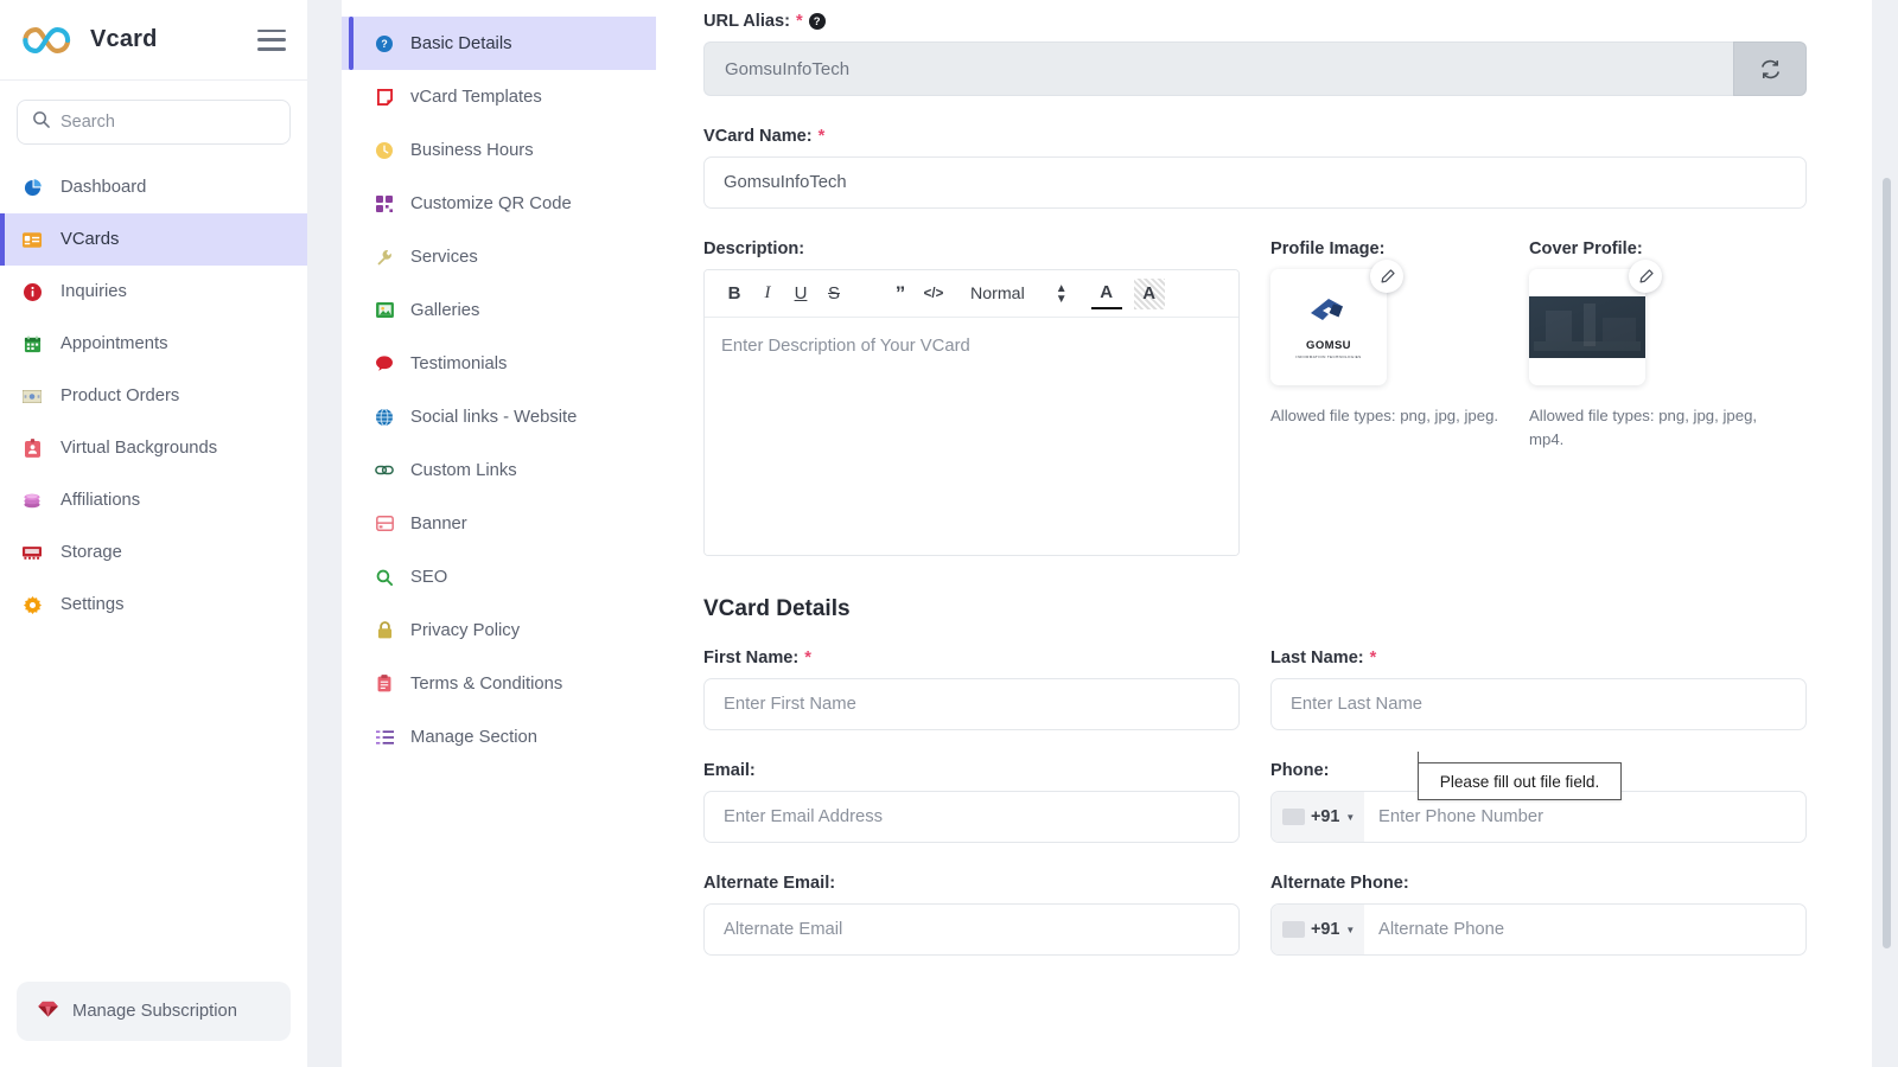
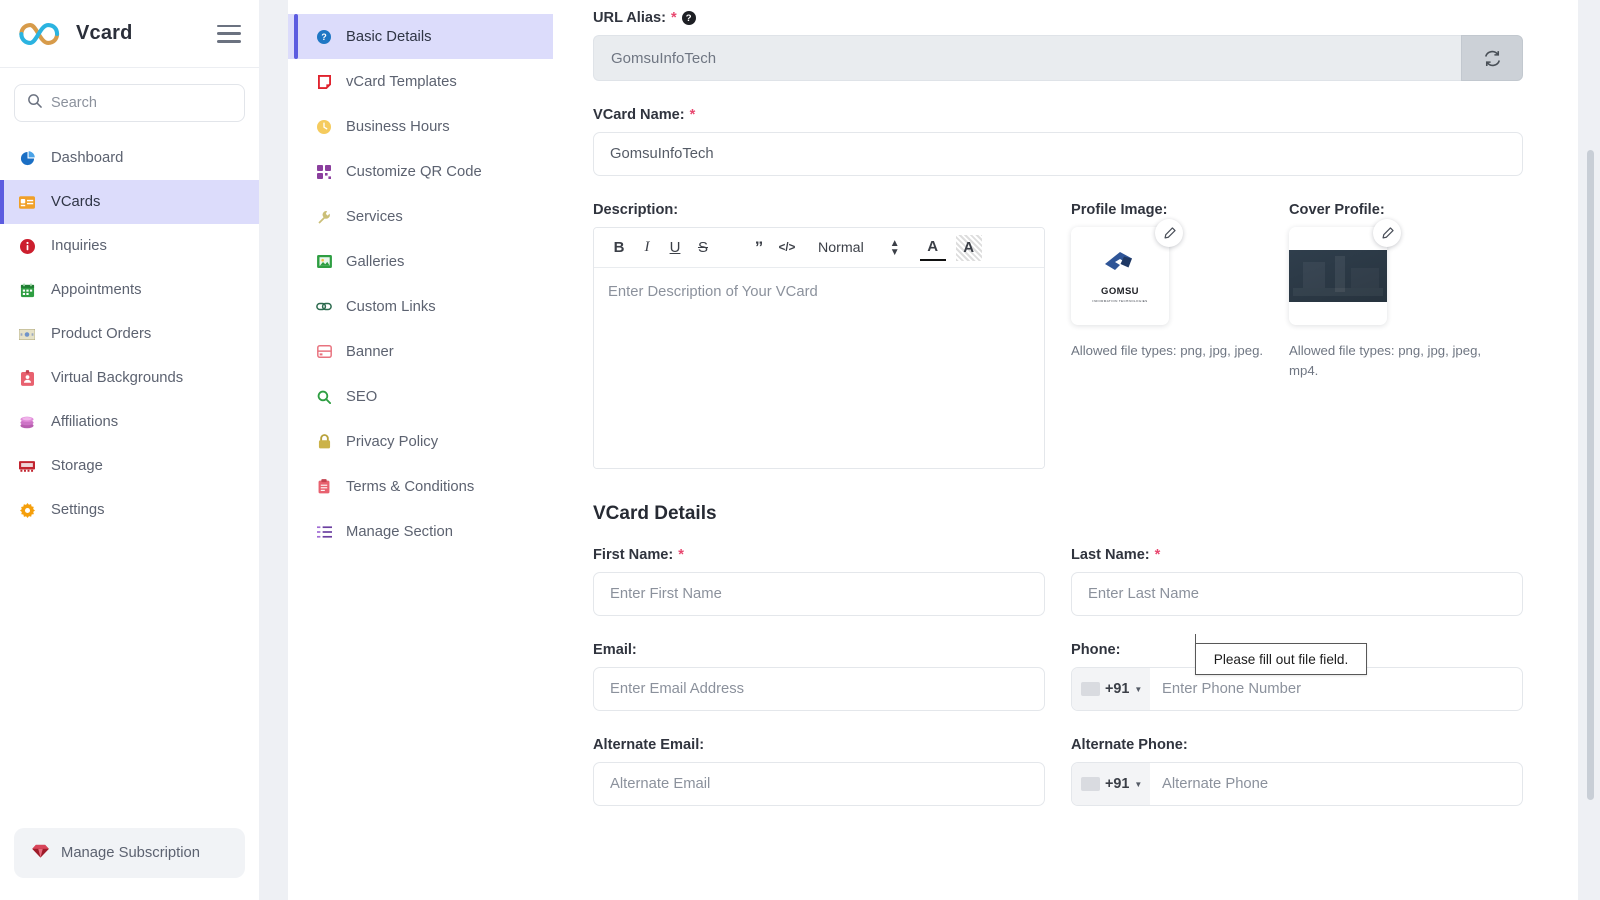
  Vcard
  Search
  Dashboard
  VCards
  Inquiries
  Appointments
  Product Orders
  Virtual Backgrounds
  Affiliations
  Storage
  Settings
  Manage Subscription
  ?
  Basic Details
  vCard Templates
  Business Hours
  Customize QR Code
  Services
  Galleries
- Testimonials
- Social links - Website
  Custom Links
  Banner
  SEO
  Privacy Policy
  Terms & Conditions
  Manage Section
  URL Alias:
  *
  ?
  GomsuInfoTech
  VCard Name:
  *
  GomsuInfoTech
  Description:
  B
  I
  U
  S
  ”
  </>
  Normal
  ▲
  ▼
  A
  A
  Enter Description of Your VCard
  Profile Image:
  GOMSU
  Allowed file types: png, jpg, jpeg.
  Cover Profile:
  Allowed file types: png, jpg, jpeg, mp4.
  VCard Details
  First Name:
  *
  Enter First Name
  Last Name:
  *
  Enter Last Name
  Email:
  Enter Email Address
  Phone:
  +91
  ▼
  Enter Phone Number
  Alternate Email:
  Alternate Email
  Alternate Phone:
  +91
  ▼
  Alternate Phone
  Please fill out file field.
